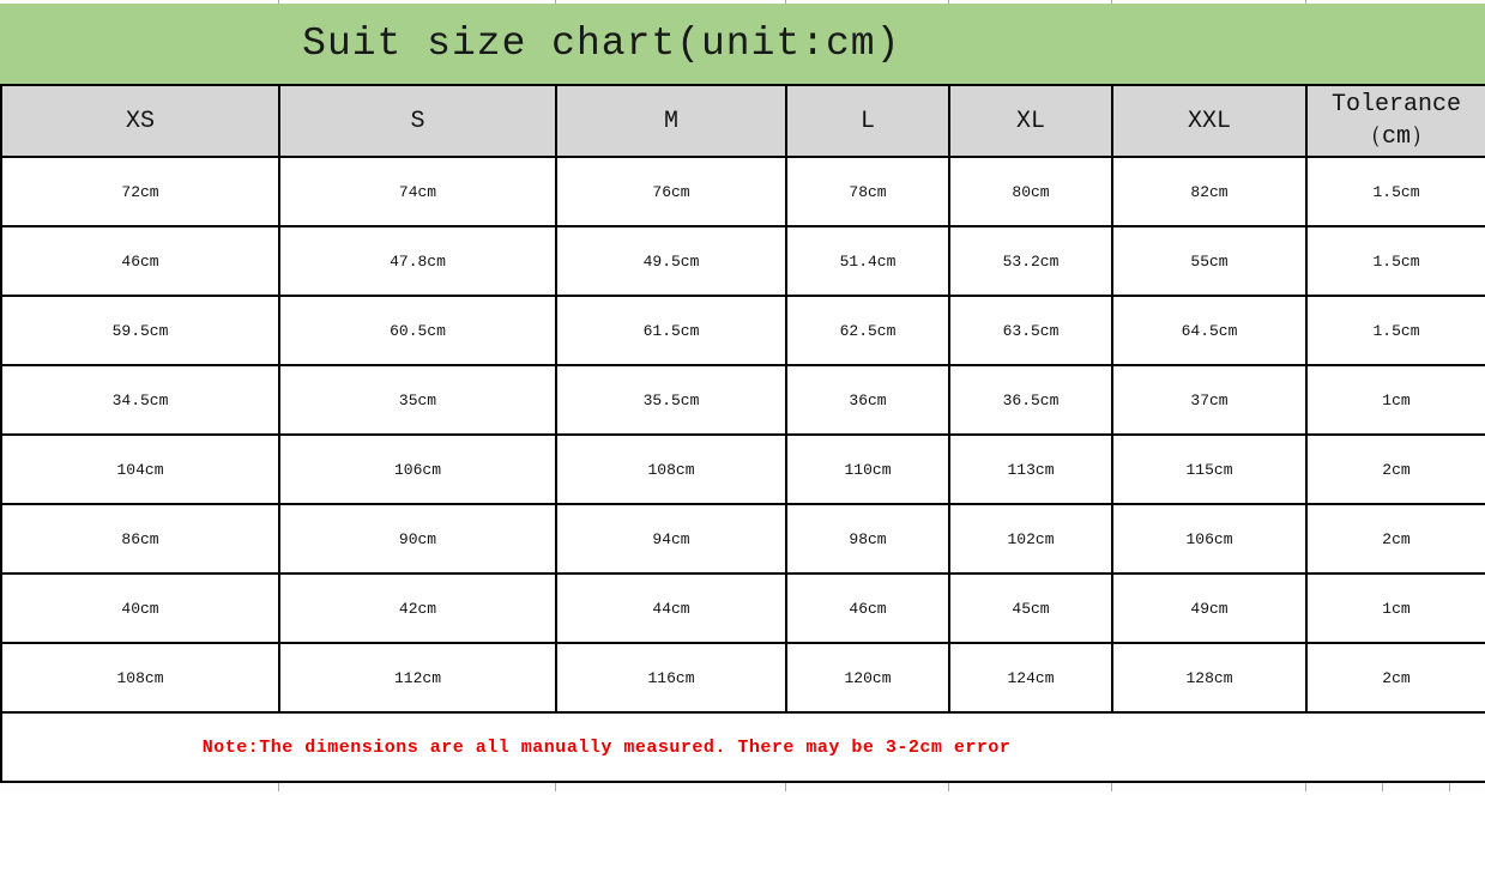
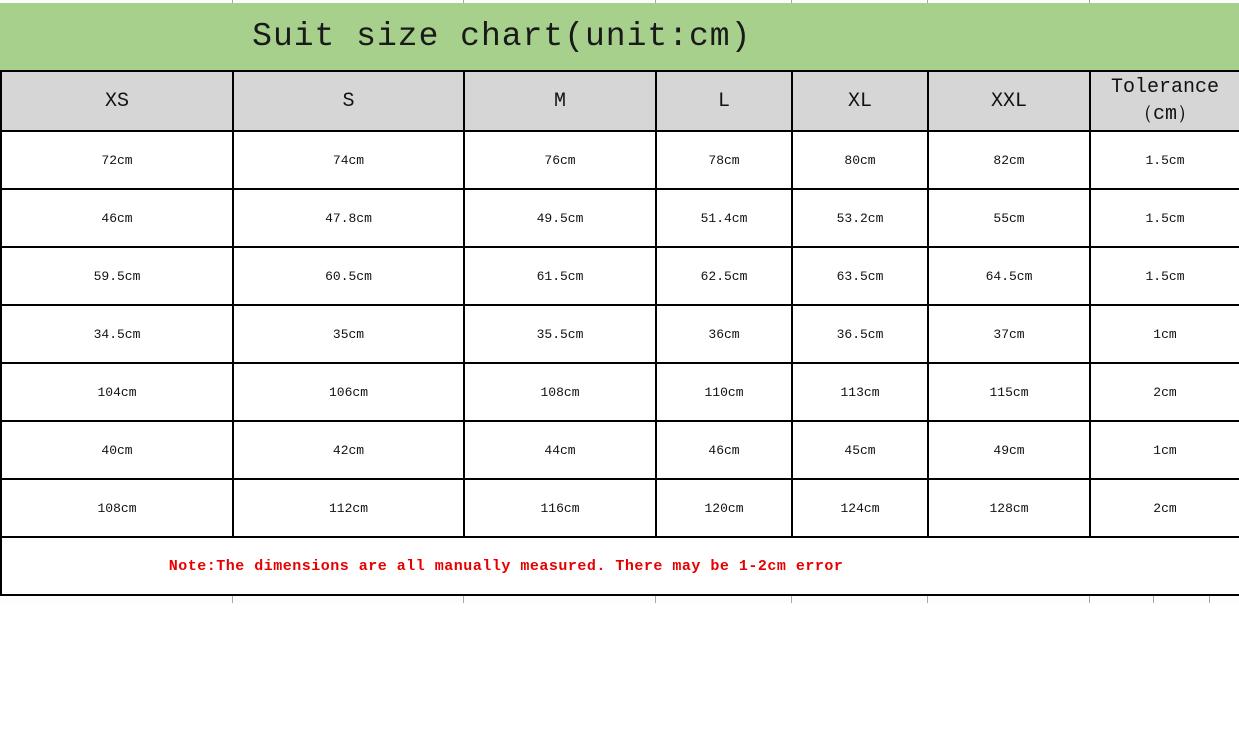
  Suit size chart(unit:cm)
  XS	S	M	L	XL	XXL	Tolerance （cm）
  72cm	74cm	76cm	78cm	80cm	82cm	1.5cm
  46cm	47.8cm	49.5cm	51.4cm	53.2cm	55cm	1.5cm
  59.5cm	60.5cm	61.5cm	62.5cm	63.5cm	64.5cm	1.5cm
  34.5cm	35cm	35.5cm	36cm	36.5cm	37cm	1cm
  104cm	106cm	108cm	110cm	113cm	115cm	2cm
- 86cm	90cm	94cm	98cm	102cm	106cm	2cm
  40cm	42cm	44cm	46cm	45cm	49cm	1cm
  108cm	112cm	116cm	120cm	124cm	128cm	2cm
- Note:The dimensions are all manually measured. There may be 3-2cm error
+ Note:The dimensions are all manually measured. There may be 1-2cm error
